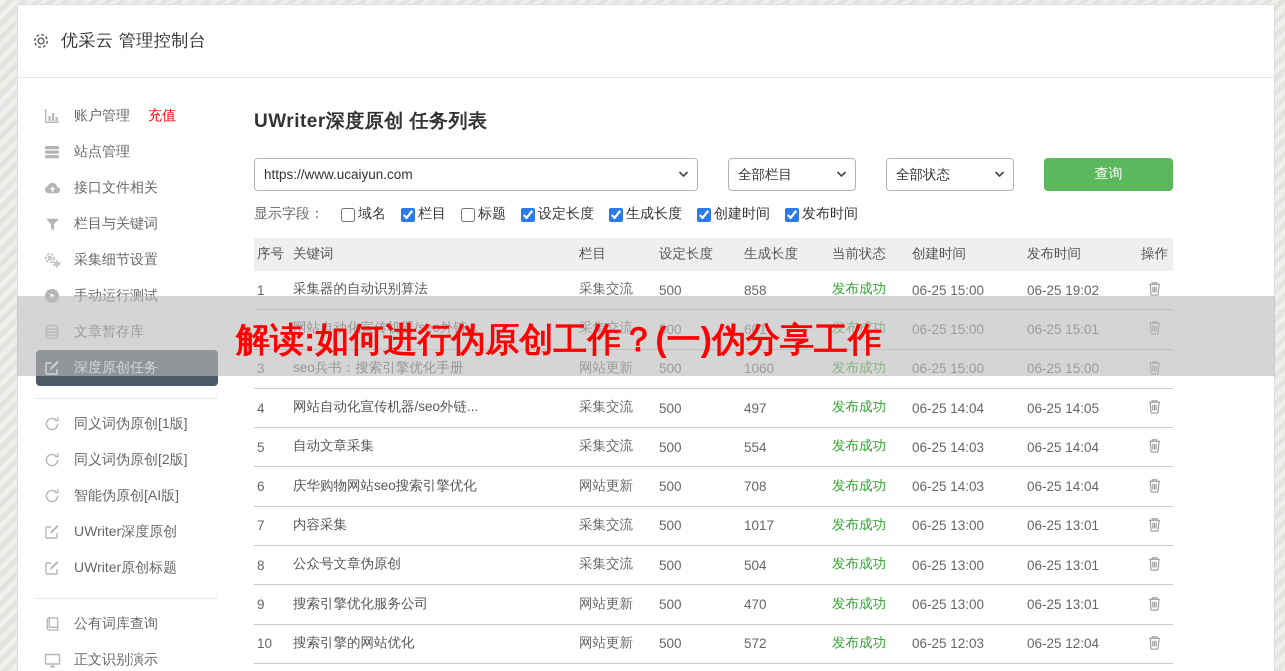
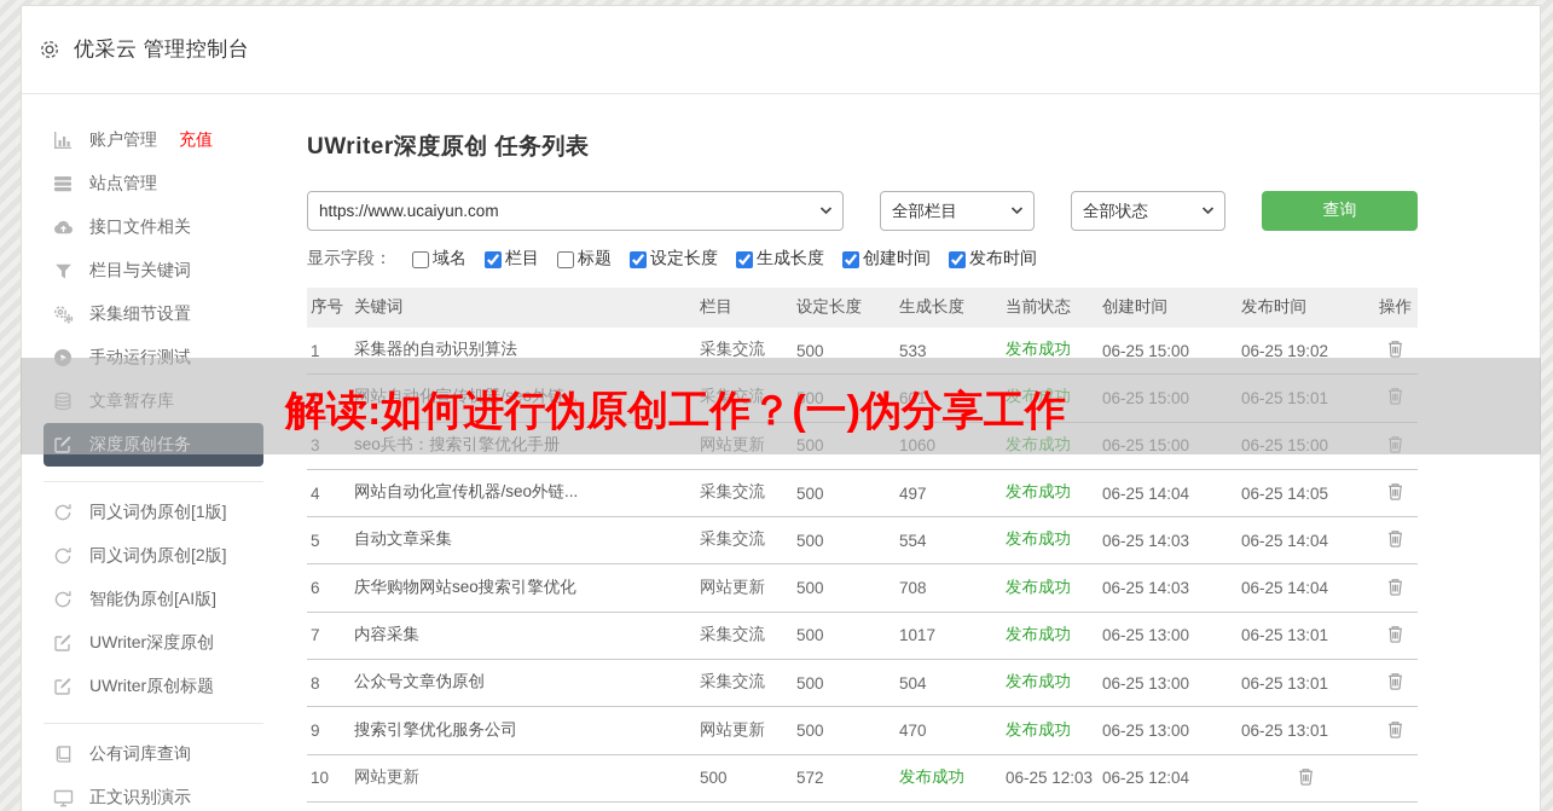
  优采云 管理控制台
  账户管理
  充值
  站点管理
  接口文件相关
  栏目与关键词
  采集细节设置
  手动运行测试
  文章暂存库
  深度原创任务
  同义词伪原创[1版]
  同义词伪原创[2版]
  智能伪原创[AI版]
  UWriter深度原创
  UWriter原创标题
  公有词库查询
  正文识别演示
  UWriter深度原创 任务列表
  https://www.ucaiyun.com
  全部栏目
  全部状态
  查询
  显示字段：
  域名
  栏目
  标题
  设定长度
  生成长度
  创建时间
  发布时间
  序号
  关键词
  栏目
  设定长度
  生成长度
  当前状态
  创建时间
  发布时间
  操作
  1
  采集器的自动识别算法
  采集交流
  500
- 858
+ 533
  发布成功
  06-25 15:00
  06-25 19:02
  2
  网站自动化宣传机器/seo外链...
  采集交流
  500
  601
  发布成功
  06-25 15:00
  06-25 15:01
  3
  seo兵书：搜索引擎优化手册
  网站更新
  500
  1060
  发布成功
  06-25 15:00
  06-25 15:00
  4
  网站自动化宣传机器/seo外链...
  采集交流
  500
  497
  发布成功
  06-25 14:04
  06-25 14:05
  5
  自动文章采集
  采集交流
  500
  554
  发布成功
  06-25 14:03
  06-25 14:04
  6
  庆华购物网站seo搜索引擎优化
  网站更新
  500
  708
  发布成功
  06-25 14:03
  06-25 14:04
  7
  内容采集
  采集交流
  500
  1017
  发布成功
  06-25 13:00
  06-25 13:01
  8
  公众号文章伪原创
  采集交流
  500
  504
  发布成功
  06-25 13:00
  06-25 13:01
  9
  搜索引擎优化服务公司
  网站更新
  500
  470
  发布成功
  06-25 13:00
  06-25 13:01
  10
- 搜索引擎的网站优化
  网站更新
  500
  572
  发布成功
  06-25 12:03
  06-25 12:04
  解读:如何进行伪原创工作？(一)伪分享工作
